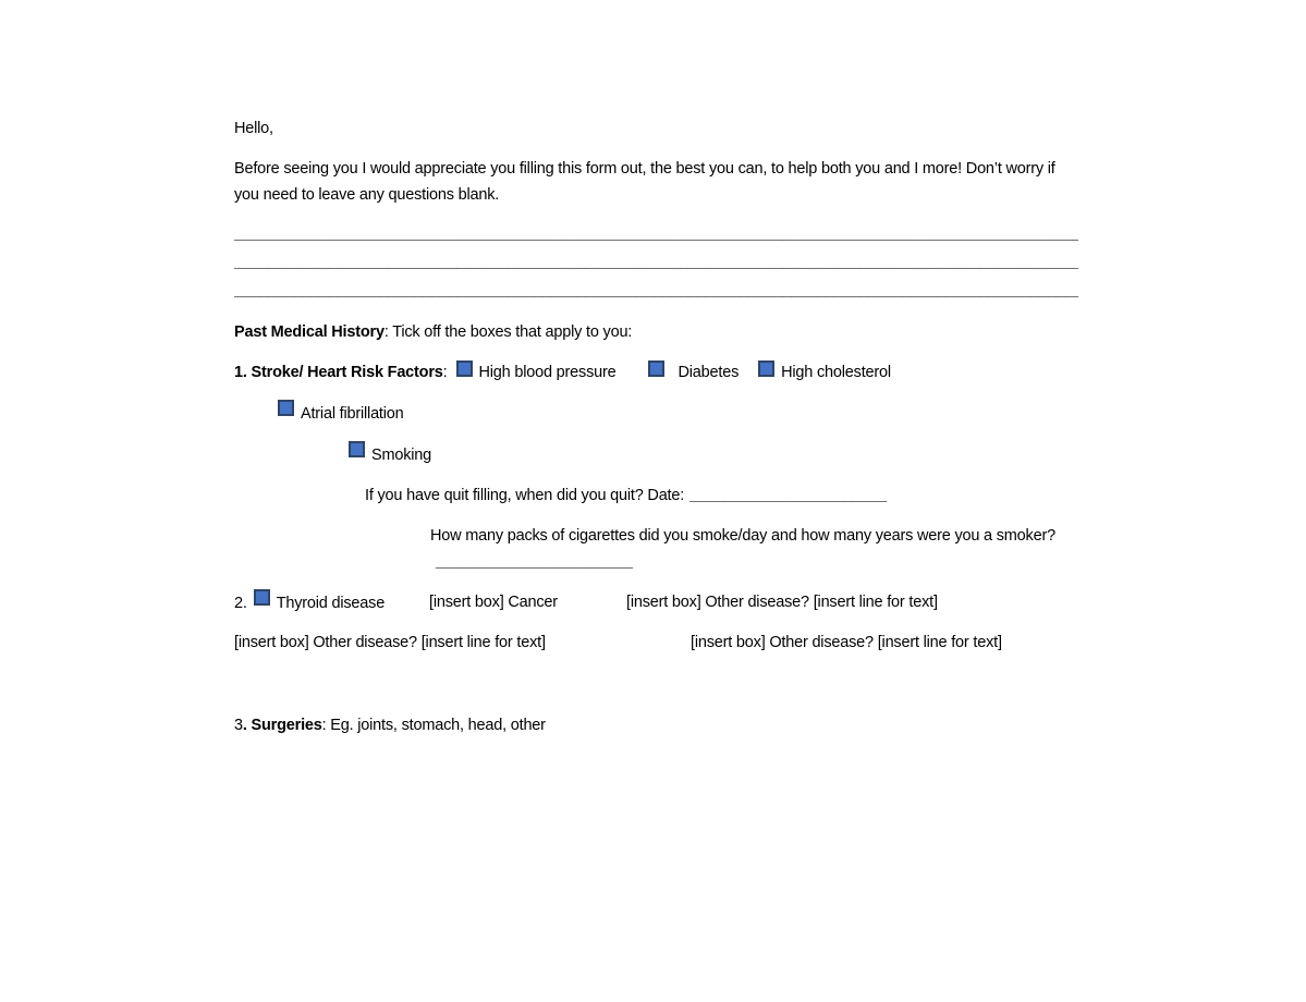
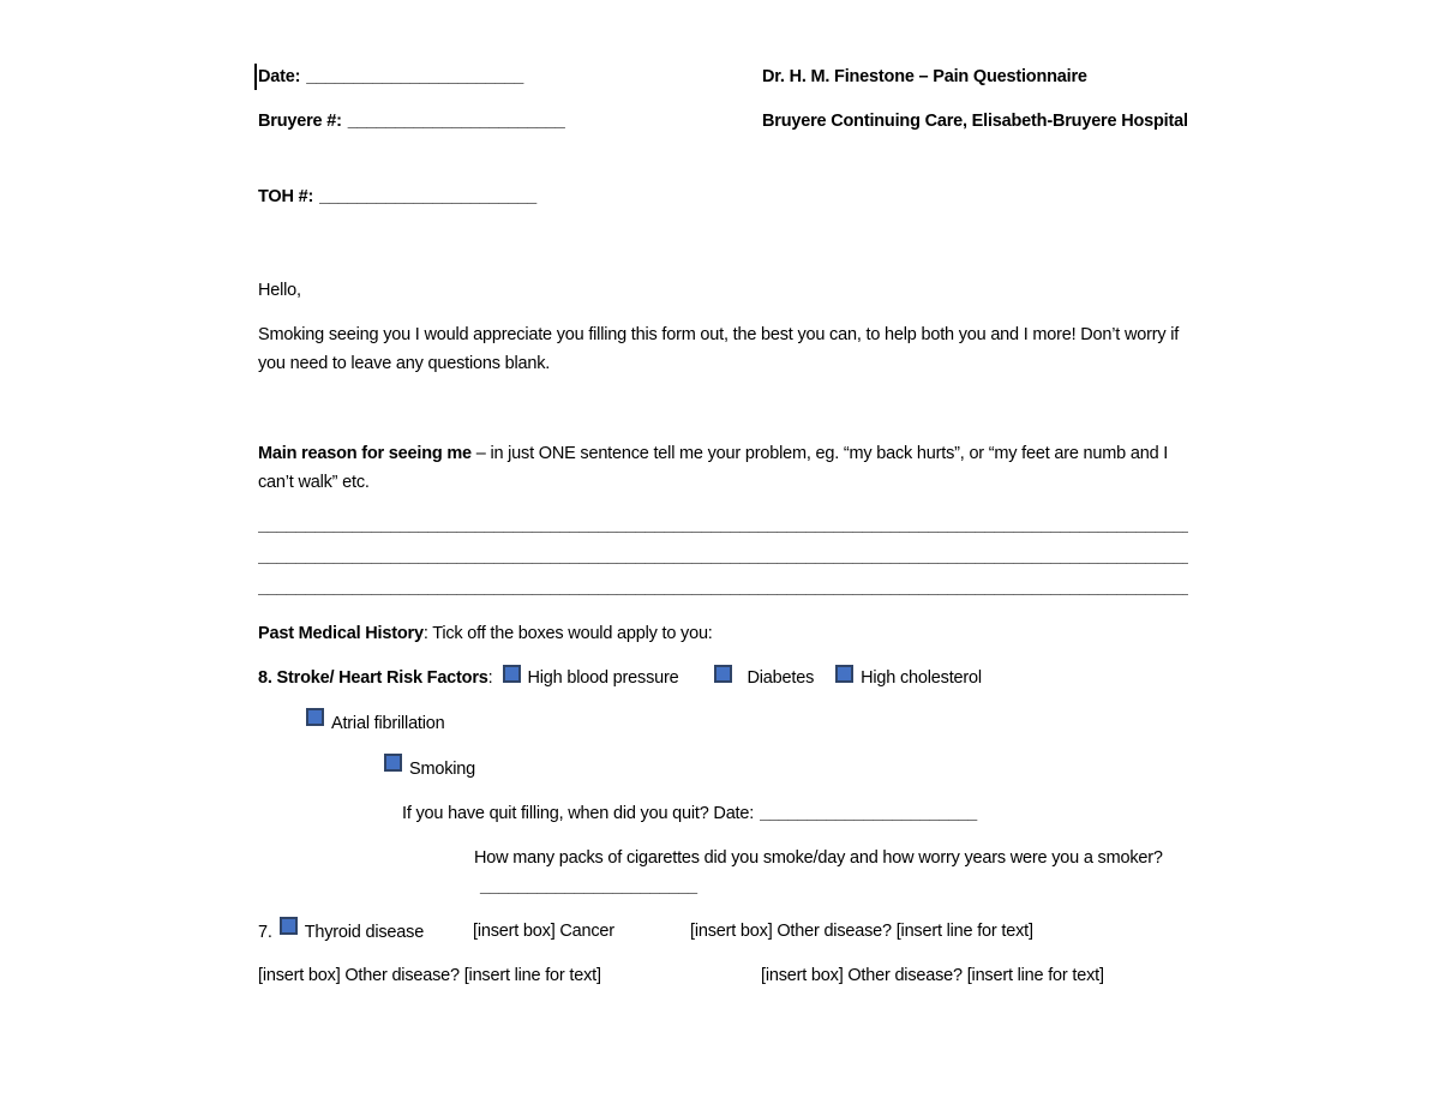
+ Date: _______________________
+ Bruyere #: _______________________
+ TOH #: _______________________
+ Dr. H. M. Finestone – Pain Questionnaire
+ Bruyere Continuing Care, Elisabeth-Bruyere Hospital
  Hello,
- Before seeing you I would appreciate you filling this form out, the best you can, to help both you and I more! Don’t worry if you need to leave any questions blank.
+ Smoking seeing you I would appreciate you filling this form out, the best you can, to help both you and I more! Don’t worry if you need to leave any questions blank.
+ Main reason for seeing me – in just ONE sentence tell me your problem, eg. “my back hurts”, or “my feet are numb and I can’t walk” etc.
  ___________________________________________________________________________________________________
  ___________________________________________________________________________________________________
  ___________________________________________________________________________________________________
- Past Medical History: Tick off the boxes that apply to you:
+ Past Medical History: Tick off the boxes would apply to you:
- 1. Stroke/ Heart Risk Factors: High blood pressure Diabetes High cholesterol
+ 8. Stroke/ Heart Risk Factors: High blood pressure Diabetes High cholesterol
  Atrial fibrillation
  Smoking
  If you have quit filling, when did you quit? Date: _______________________
- How many packs of cigarettes did you smoke/day and how many years were you a smoker?_______________________
+ How many packs of cigarettes did you smoke/day and how worry years were you a smoker?_______________________
- 2. Thyroid disease
+ 7. Thyroid disease
  [insert box] Cancer
  [insert box] Other disease? [insert line for text]
  [insert box] Other disease? [insert line for text]
  [insert box] Other disease? [insert line for text]
- 3. Surgeries: Eg. joints, stomach, head, other
